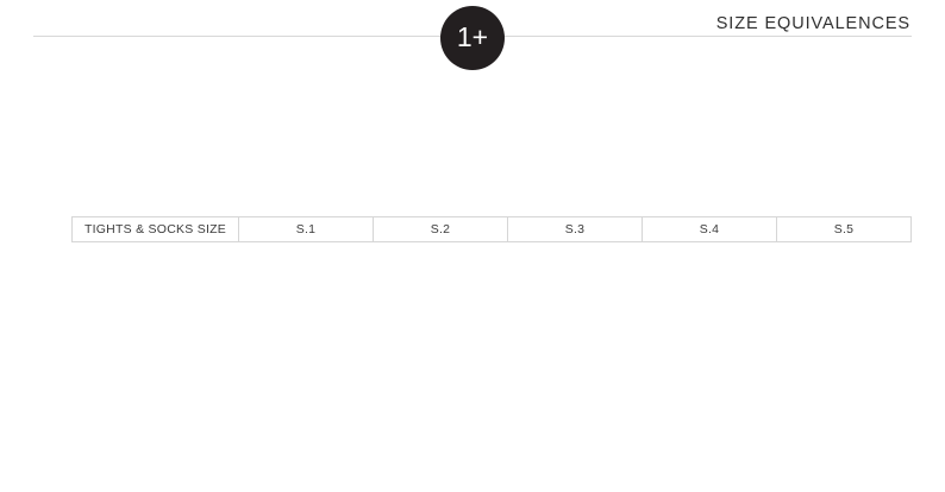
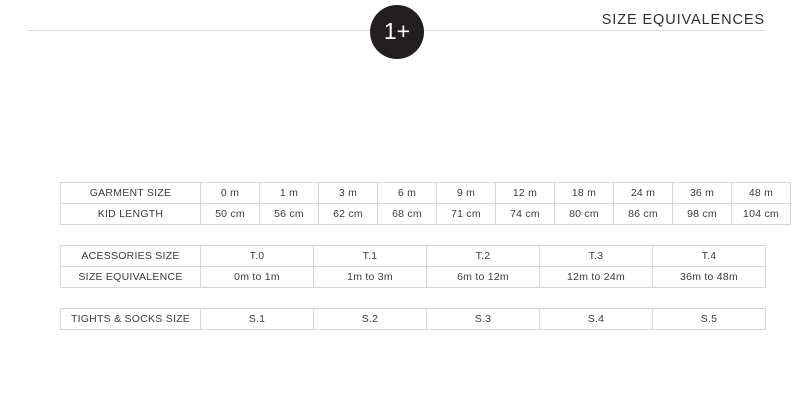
  1+
  SIZE EQUIVALENCES
+ GARMENT SIZE	0 m	1 m	3 m	6 m	9 m	12 m	18 m	24 m	36 m	48 m
+ KID LENGTH	50 cm	56 cm	62 cm	68 cm	71 cm	74 cm	80 cm	86 cm	98 cm	104 cm
+ ACESSORIES SIZE	T.0	T.1	T.2	T.3	T.4
+ SIZE EQUIVALENCE	0m to 1m	1m to 3m	6m to 12m	12m to 24m	36m to 48m
  TIGHTS & SOCKS SIZE	S.1	S.2	S.3	S.4	S.5
